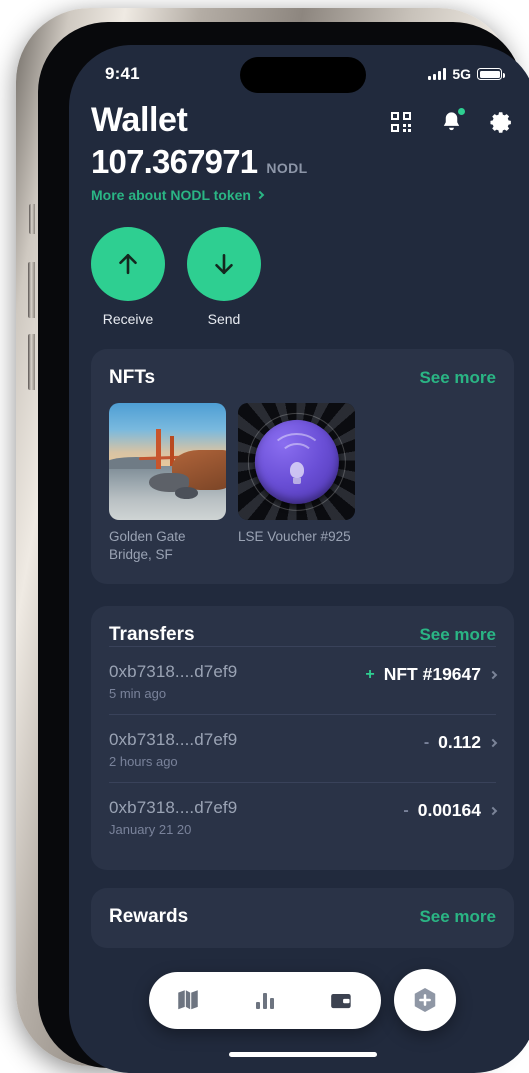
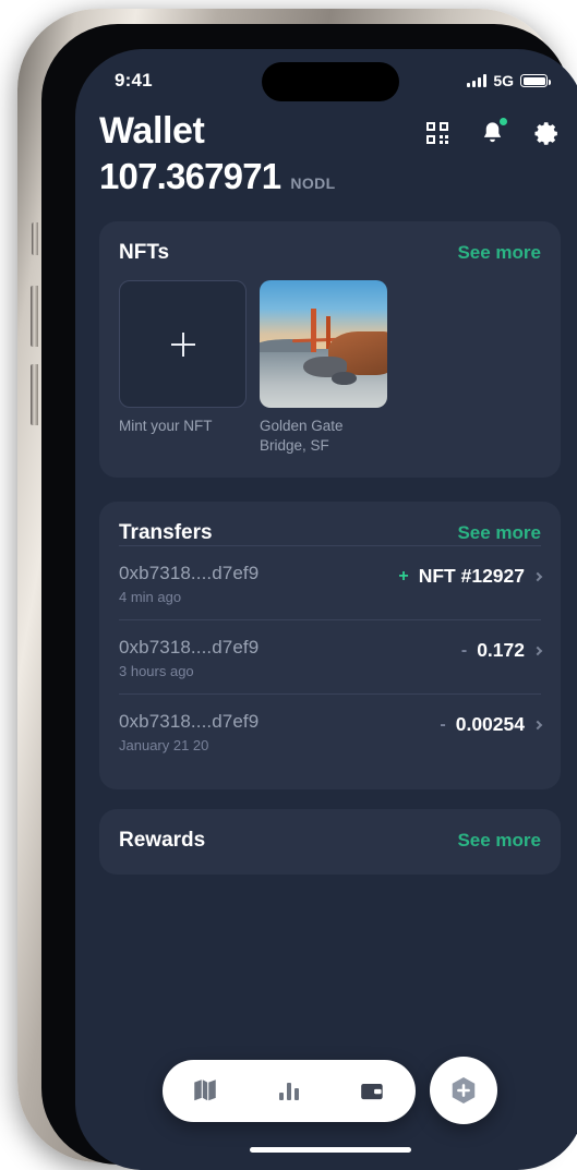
  9:41
  5G
  Wallet
  107.367971
  NODL
- More about NODL token
- Receive
- Send
  NFTs
  See more
+ Mint your NFT
  Golden Gate Bridge, SF
- LSE Voucher #925
  Transfers
  See more
  0xb7318....d7ef9
- 5 min ago
+ 4 min ago
  +
- NFT #19647
+ NFT #12927
  0xb7318....d7ef9
- 2 hours ago
+ 3 hours ago
  -
- 0.112
+ 0.172
  0xb7318....d7ef9
  January 21 20
  -
- 0.00164
+ 0.00254
  Rewards
  See more
